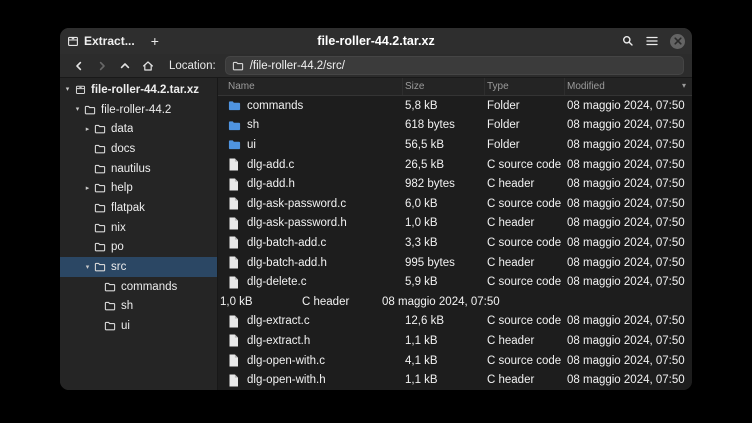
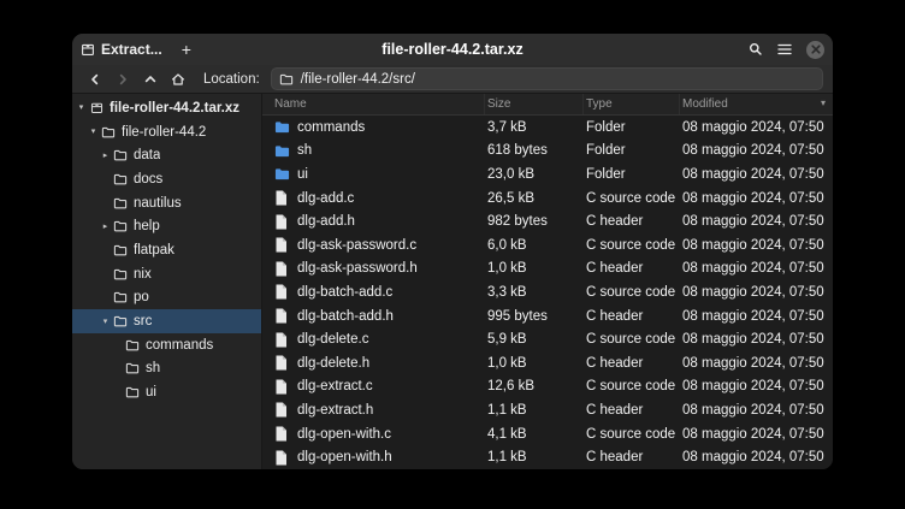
  file-roller-44.2.tar.xz
  Extract...
  +
  Location:
  /file-roller-44.2/src/
  file-roller-44.2.tar.xz
  file-roller-44.2
  data
  docs
  nautilus
  help
  flatpak
  nix
  po
  src
  commands
  sh
  ui
  Name
  Size
  Type
  Modified
  ▾
  commands
- 5,8 kB
+ 3,7 kB
  Folder
  08 maggio 2024, 07:50
  sh
  618 bytes
  Folder
  08 maggio 2024, 07:50
  ui
- 56,5 kB
+ 23,0 kB
  Folder
  08 maggio 2024, 07:50
  dlg-add.c
  26,5 kB
  C source code
  08 maggio 2024, 07:50
  dlg-add.h
  982 bytes
  C header
  08 maggio 2024, 07:50
  dlg-ask-password.c
  6,0 kB
  C source code
  08 maggio 2024, 07:50
  dlg-ask-password.h
  1,0 kB
  C header
  08 maggio 2024, 07:50
  dlg-batch-add.c
  3,3 kB
  C source code
  08 maggio 2024, 07:50
  dlg-batch-add.h
  995 bytes
  C header
  08 maggio 2024, 07:50
  dlg-delete.c
  5,9 kB
  C source code
  08 maggio 2024, 07:50
+ dlg-delete.h
  1,0 kB
  C header
  08 maggio 2024, 07:50
  dlg-extract.c
  12,6 kB
  C source code
  08 maggio 2024, 07:50
  dlg-extract.h
  1,1 kB
  C header
  08 maggio 2024, 07:50
  dlg-open-with.c
  4,1 kB
  C source code
  08 maggio 2024, 07:50
  dlg-open-with.h
  1,1 kB
  C header
  08 maggio 2024, 07:50
